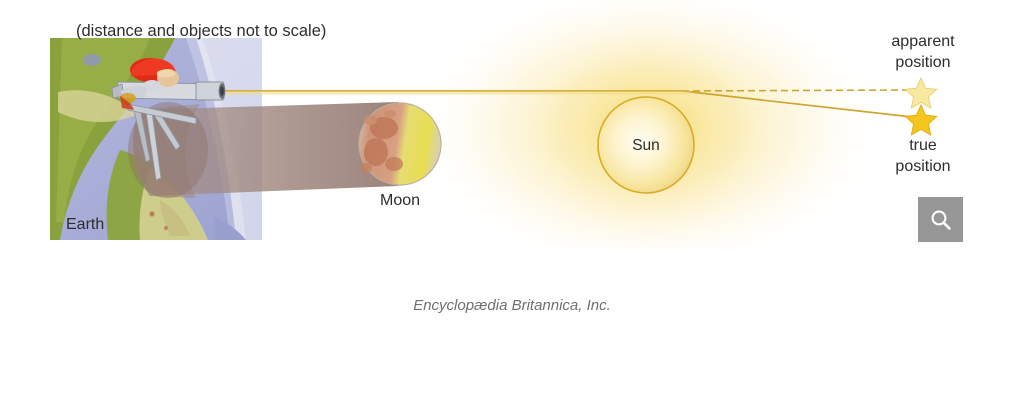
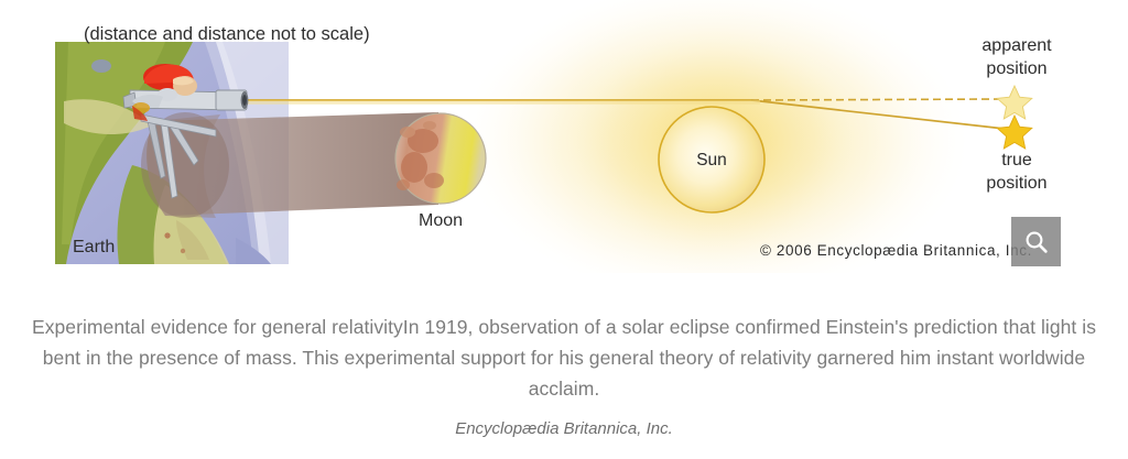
  Sun
- (distance and objects not to scale)
+ (distance and distance not to scale)
  Earth
  Moon
  apparent
  position
  true
  position
+ © 2006 Encyclopædia Britannica, Inc.
+ Experimental evidence for general relativityIn 1919, observation of a solar eclipse confirmed Einstein's prediction that light is bent in the presence of mass. This experimental support for his general theory of relativity garnered him instant worldwide acclaim.
  Encyclopædia Britannica, Inc.
